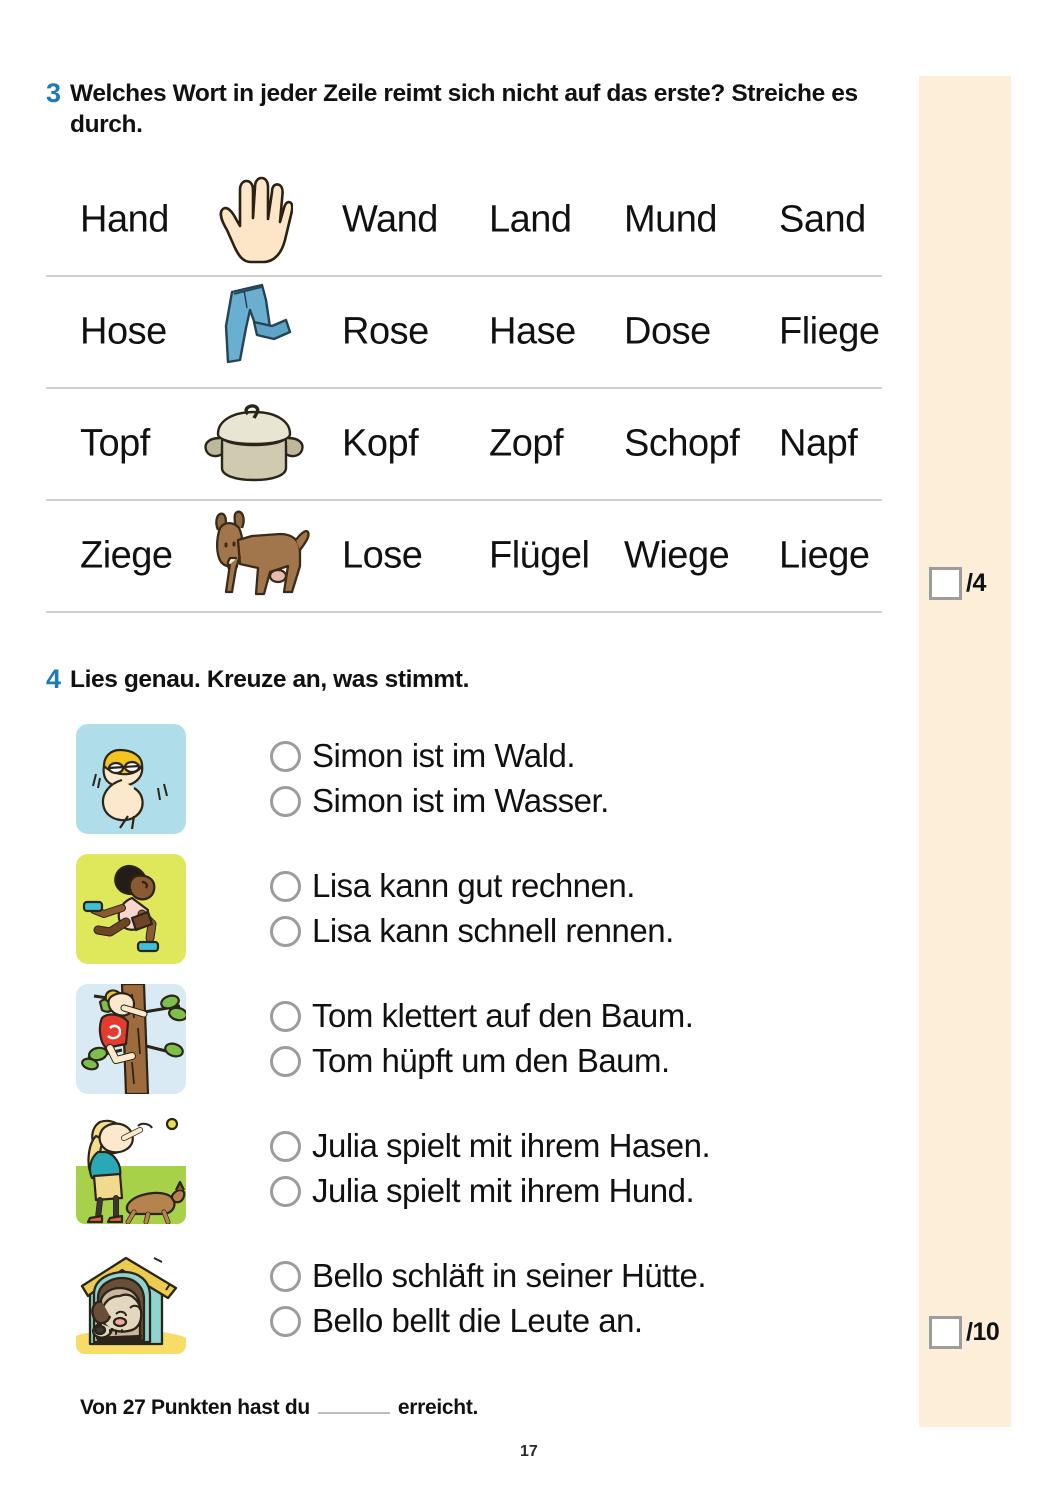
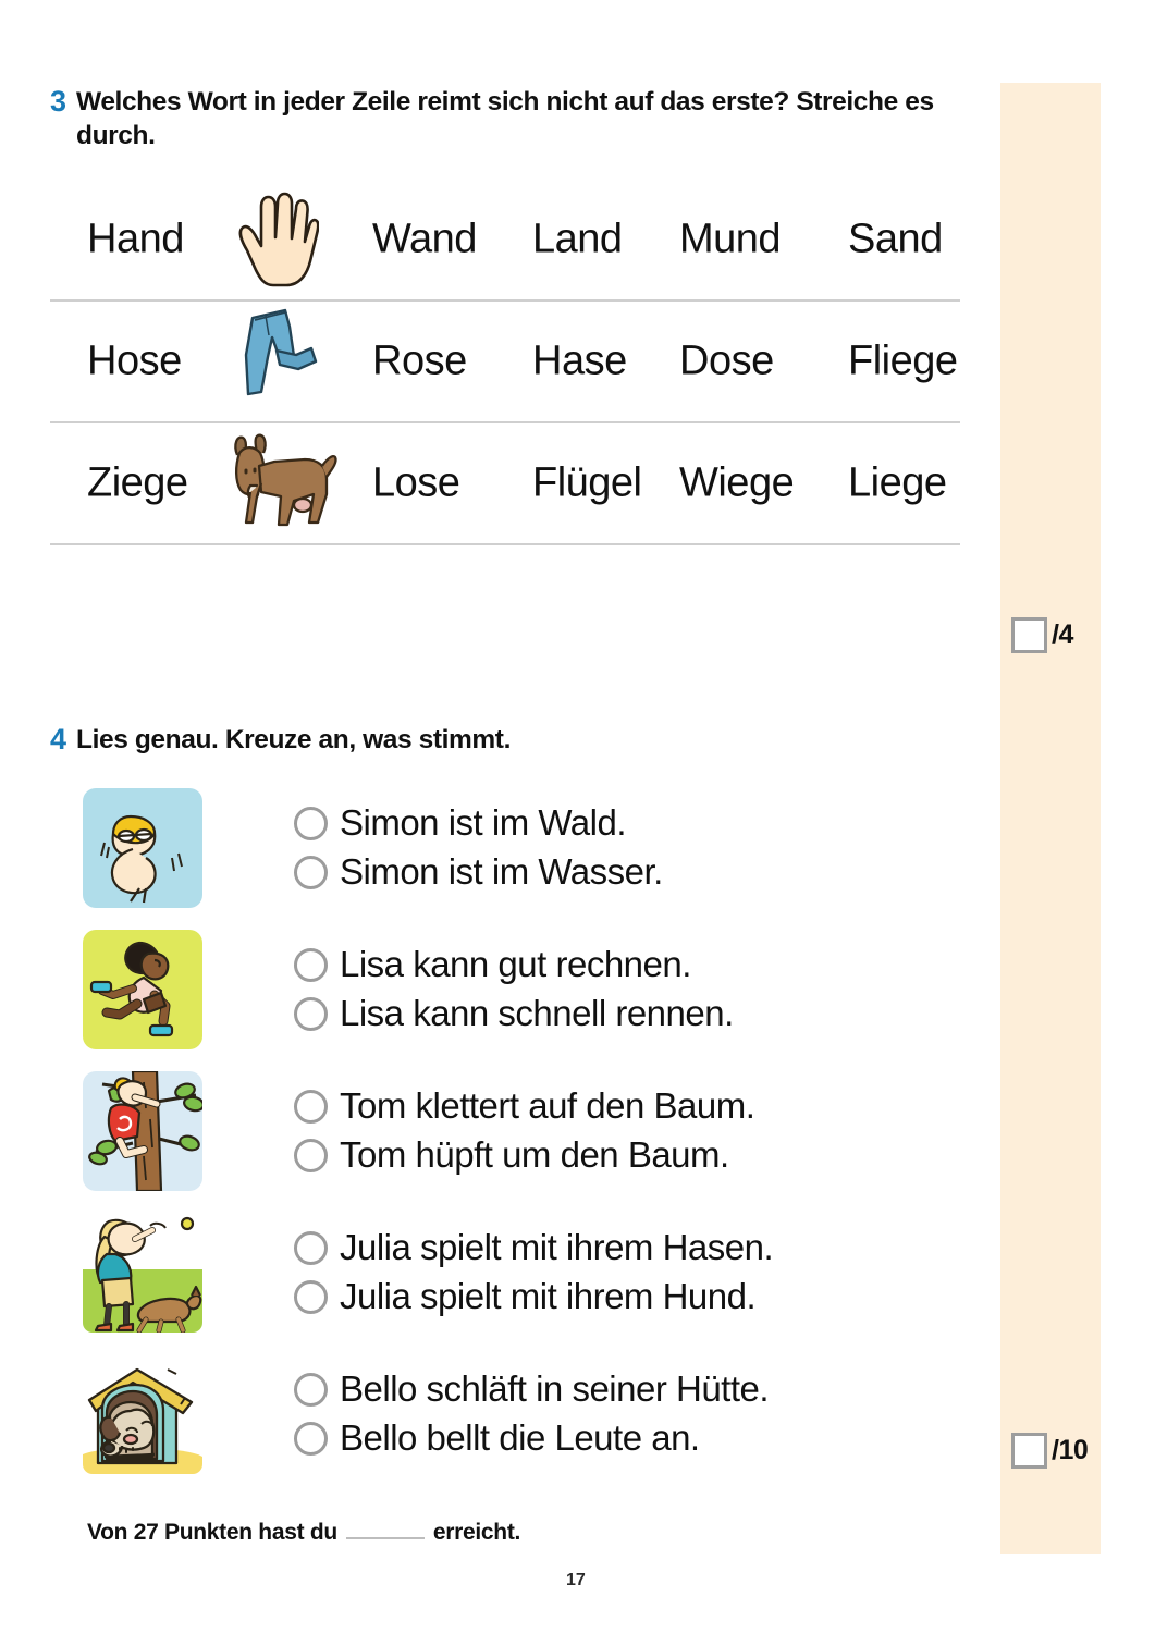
  /4
  /10
  3
  Welches Wort in jeder Zeile reimt sich nicht auf das erste? Streiche es durch.
  Hand
  Wand
  Land
  Mund
  Sand
  Hose
  Rose
  Hase
  Dose
  Fliege
- Topf
- Kopf
- Zopf
- Schopf
- Napf
  Ziege
  Lose
  Flügel
  Wiege
  Liege
  4
  Lies genau. Kreuze an, was stimmt.
  Simon ist im Wald.
  Simon ist im Wasser.
  Lisa kann gut rechnen.
  Lisa kann schnell rennen.
  Tom klettert auf den Baum.
  Tom hüpft um den Baum.
  Julia spielt mit ihrem Hasen.
  Julia spielt mit ihrem Hund.
  Bello schläft in seiner Hütte.
  Bello bellt die Leute an.
  Von 27 Punkten hast du
  erreicht.
  17
